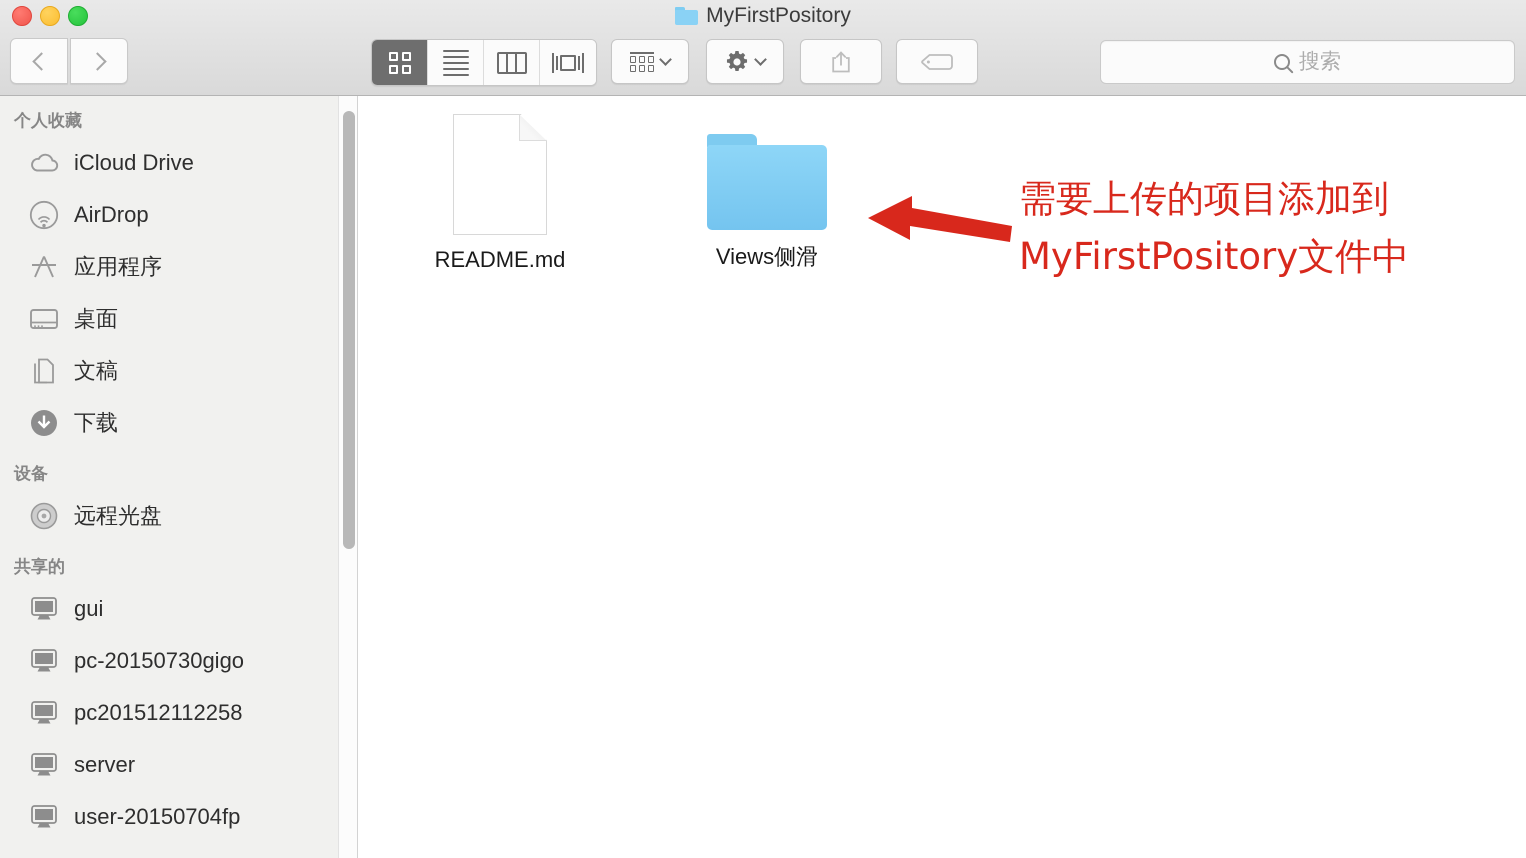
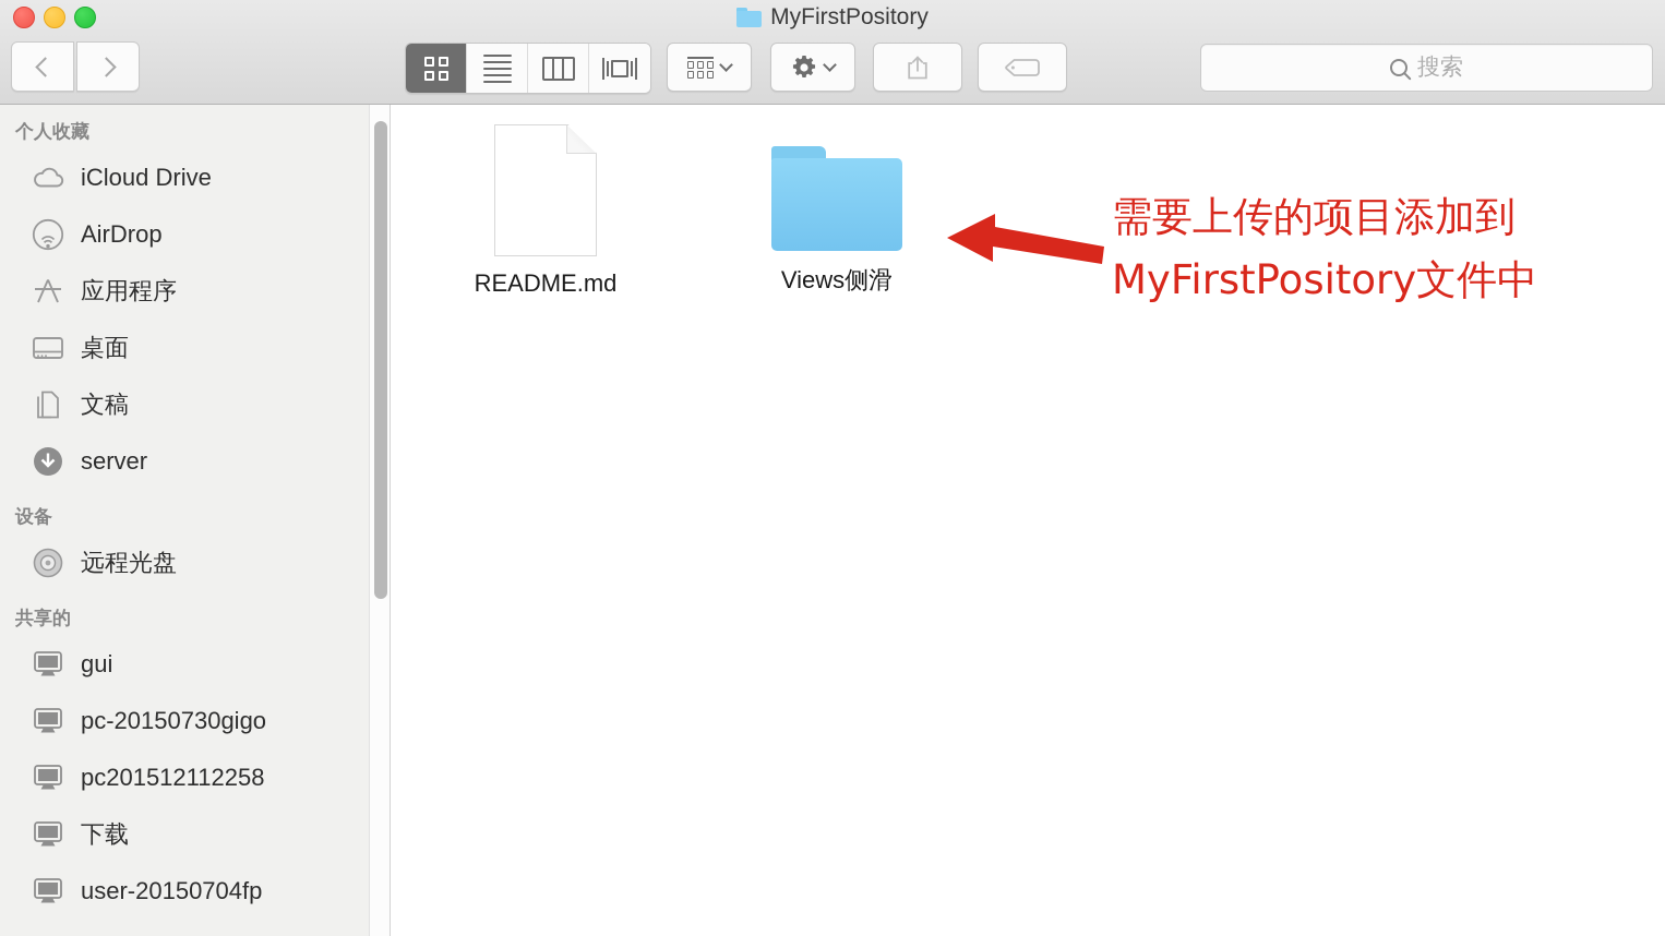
  MyFirstPository
  搜索
  个人收藏
  iCloud Drive
  AirDrop
  应用程序
  桌面
  文稿
- 下载
+ server
  设备
  远程光盘
  共享的
  gui
  pc-20150730gigo
  pc201512112258
- server
+ 下载
  user-20150704fp
  README.md
  Views侧滑
  需要上传的项目添加到MyFirstPository文件中
